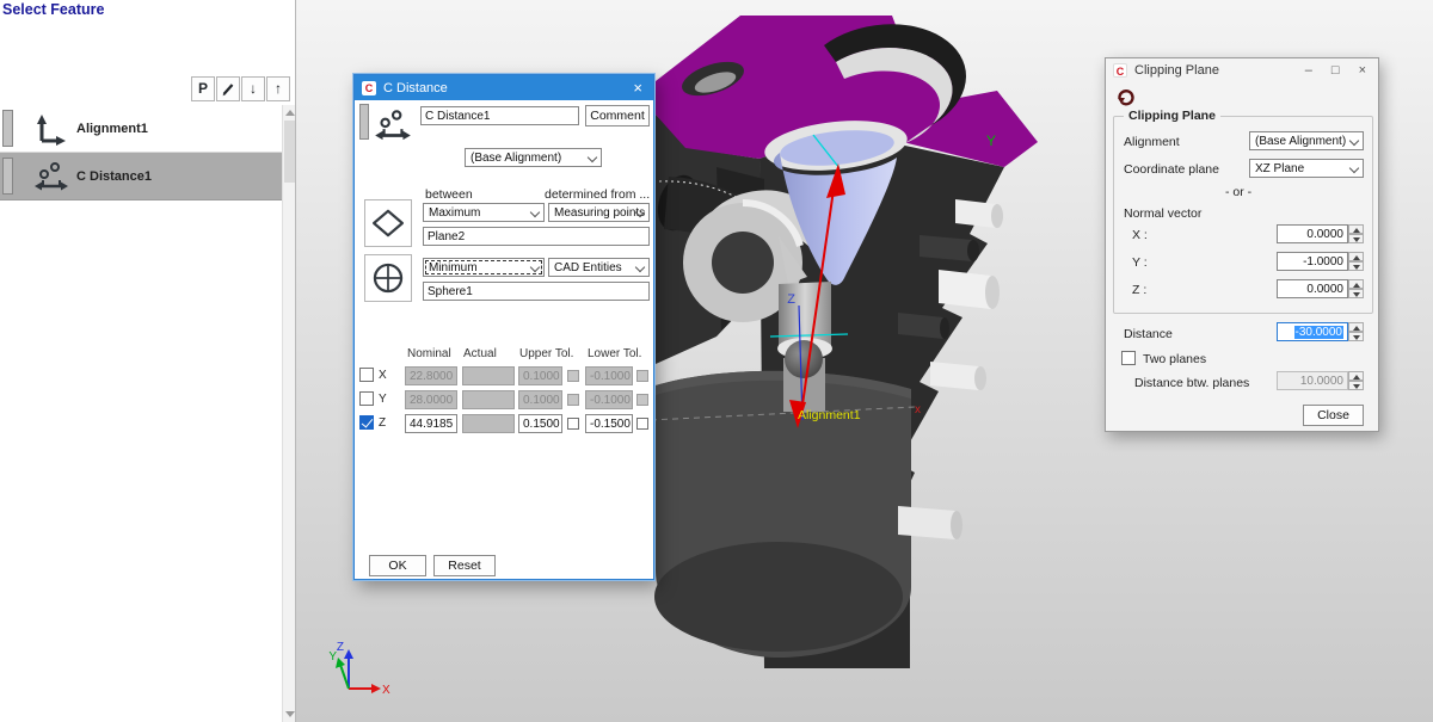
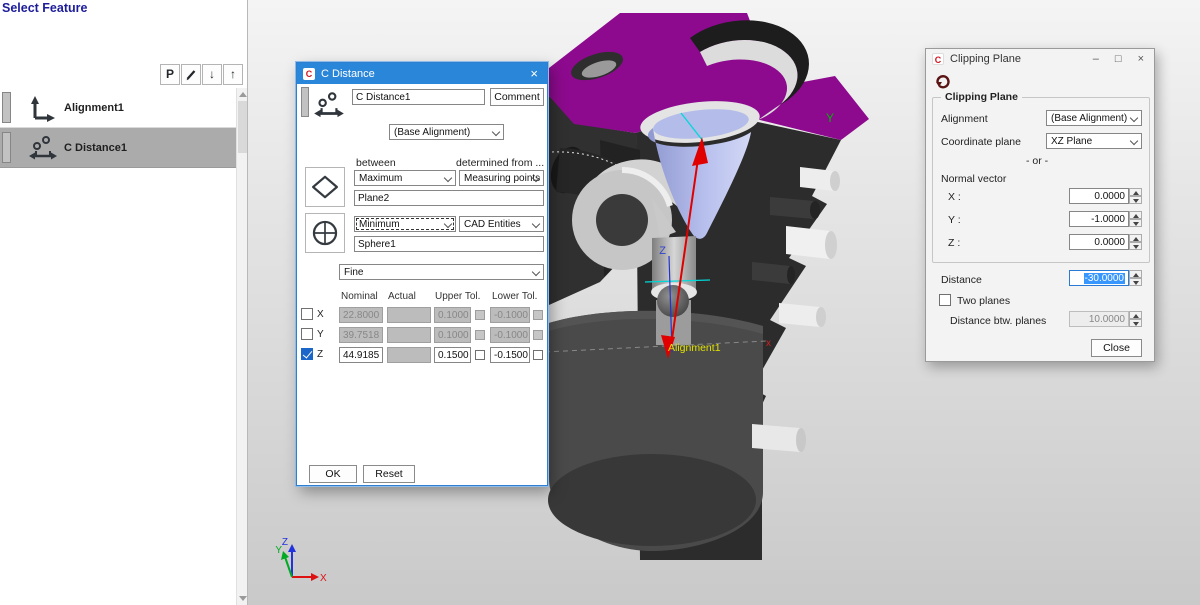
  Y
  Z
  Alignment1
  x
  Z
  X
  Y
  Select Feature
  P
  ↓
  ↑
  Alignment1
  C Distance1
  C
  C Distance
  ×
  C Distance1
  Comment
  (Base Alignment)
  between
  determined from ...
  Maximum
  Measuring points
  Plane2
  Minimum
  CAD Entities
  Sphere1
+ Fine
  Nominal
  Actual
  Upper Tol.
  Lower Tol.
  X
  22.8000
  0.1000
  -0.1000
  Y
- 28.0000
+ 39.7518
  0.1000
  -0.1000
  Z
  44.9185
  0.1500
  -0.1500
  OK
  Reset
  C
  Clipping Plane
  –
  □
  ×
  Clipping Plane
  Alignment
  (Base Alignment)
  Coordinate plane
  XZ Plane
  - or -
  Normal vector
  X :
  0.0000
  Y :
  -1.0000
  Z :
  0.0000
  Distance
  -30.0000
  Two planes
  Distance btw. planes
  10.0000
  Close
